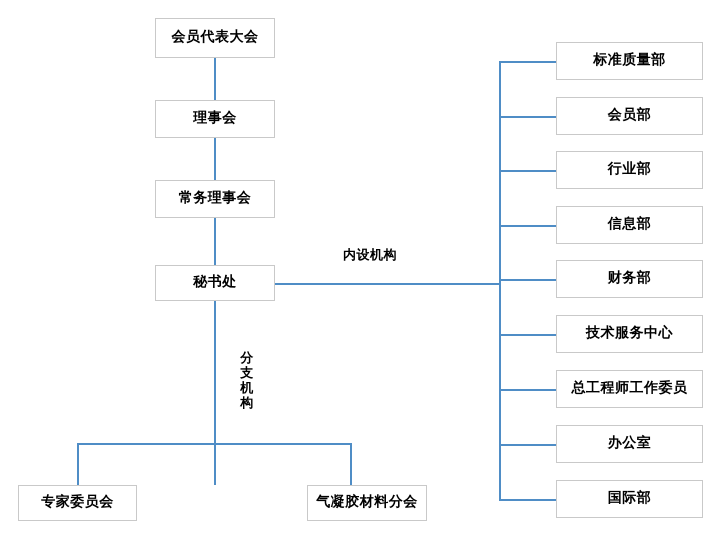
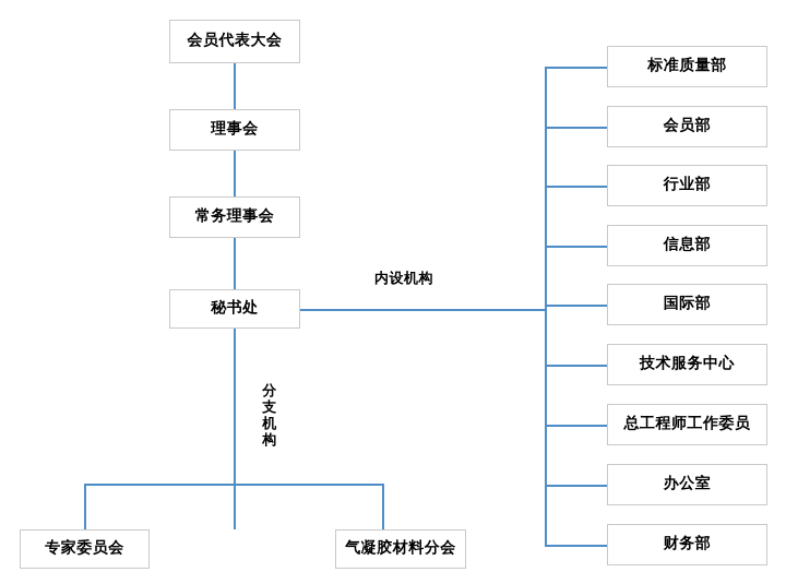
  内设机构
  分支机构
  会员代表大会
  理事会
  常务理事会
  秘书处
  标准质量部
  会员部
  行业部
  信息部
- 财务部
+ 国际部
  技术服务中心
  总工程师工作委员
  办公室
- 国际部
+ 财务部
  专家委员会
  气凝胶材料分会
